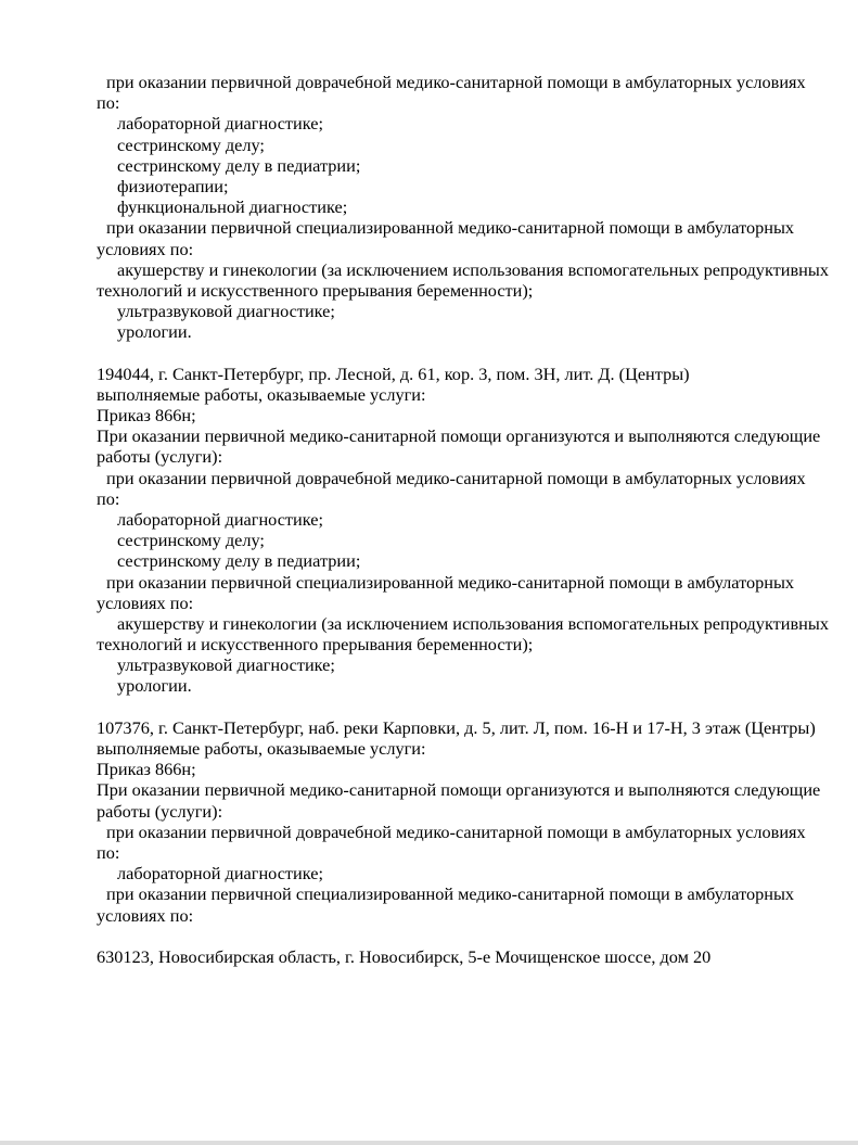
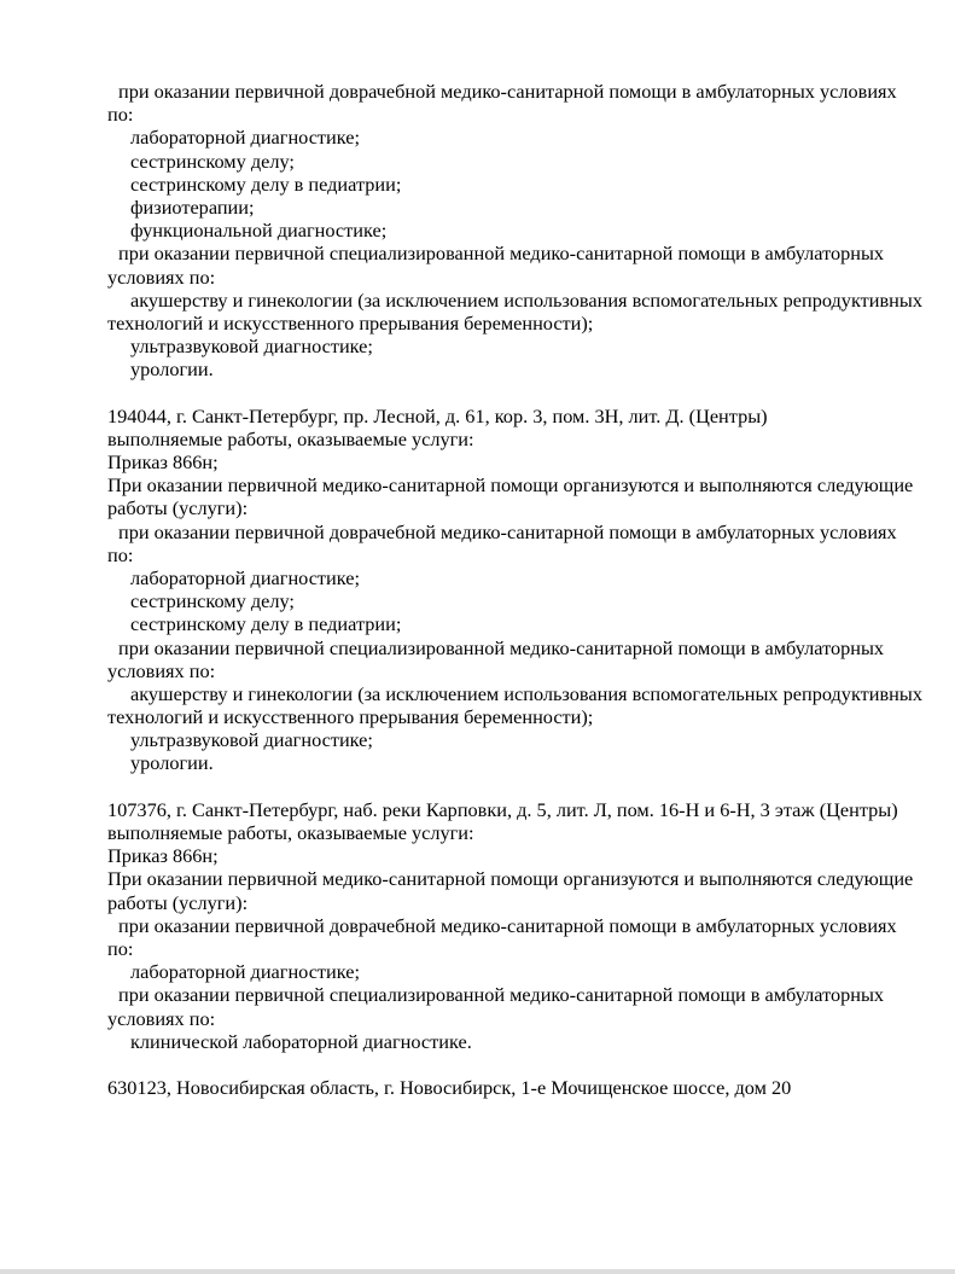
  при оказании первичной доврачебной медико-санитарной помощи в амбулаторных условиях
  по:
  лабораторной диагностике;
  сестринскому делу;
  сестринскому делу в педиатрии;
  физиотерапии;
  функциональной диагностике;
  при оказании первичной специализированной медико-санитарной помощи в амбулаторных
  условиях по:
  акушерству и гинекологии (за исключением использования вспомогательных репродуктивных
  технологий и искусственного прерывания беременности);
  ультразвуковой диагностике;
  урологии.
  194044, г. Санкт-Петербург, пр. Лесной, д. 61, кор. 3, пом. 3Н, лит. Д. (Центры)
  выполняемые работы, оказываемые услуги:
  Приказ 866н;
  При оказании первичной медико-санитарной помощи организуются и выполняются следующие
  работы (услуги):
  при оказании первичной доврачебной медико-санитарной помощи в амбулаторных условиях
  по:
  лабораторной диагностике;
  сестринскому делу;
  сестринскому делу в педиатрии;
  при оказании первичной специализированной медико-санитарной помощи в амбулаторных
  условиях по:
  акушерству и гинекологии (за исключением использования вспомогательных репродуктивных
  технологий и искусственного прерывания беременности);
  ультразвуковой диагностике;
  урологии.
- 107376, г. Санкт-Петербург, наб. реки Карповки, д. 5, лит. Л, пом. 16-Н и 17-Н, 3 этаж (Центры)
+ 107376, г. Санкт-Петербург, наб. реки Карповки, д. 5, лит. Л, пом. 16-Н и 6-Н, 3 этаж (Центры)
  выполняемые работы, оказываемые услуги:
  Приказ 866н;
  При оказании первичной медико-санитарной помощи организуются и выполняются следующие
  работы (услуги):
  при оказании первичной доврачебной медико-санитарной помощи в амбулаторных условиях
  по:
  лабораторной диагностике;
  при оказании первичной специализированной медико-санитарной помощи в амбулаторных
  условиях по:
+ клинической лабораторной диагностике.
- 630123, Новосибирская область, г. Новосибирск, 5-е Мочищенское шоссе, дом 20
+ 630123, Новосибирская область, г. Новосибирск, 1-е Мочищенское шоссе, дом 20
